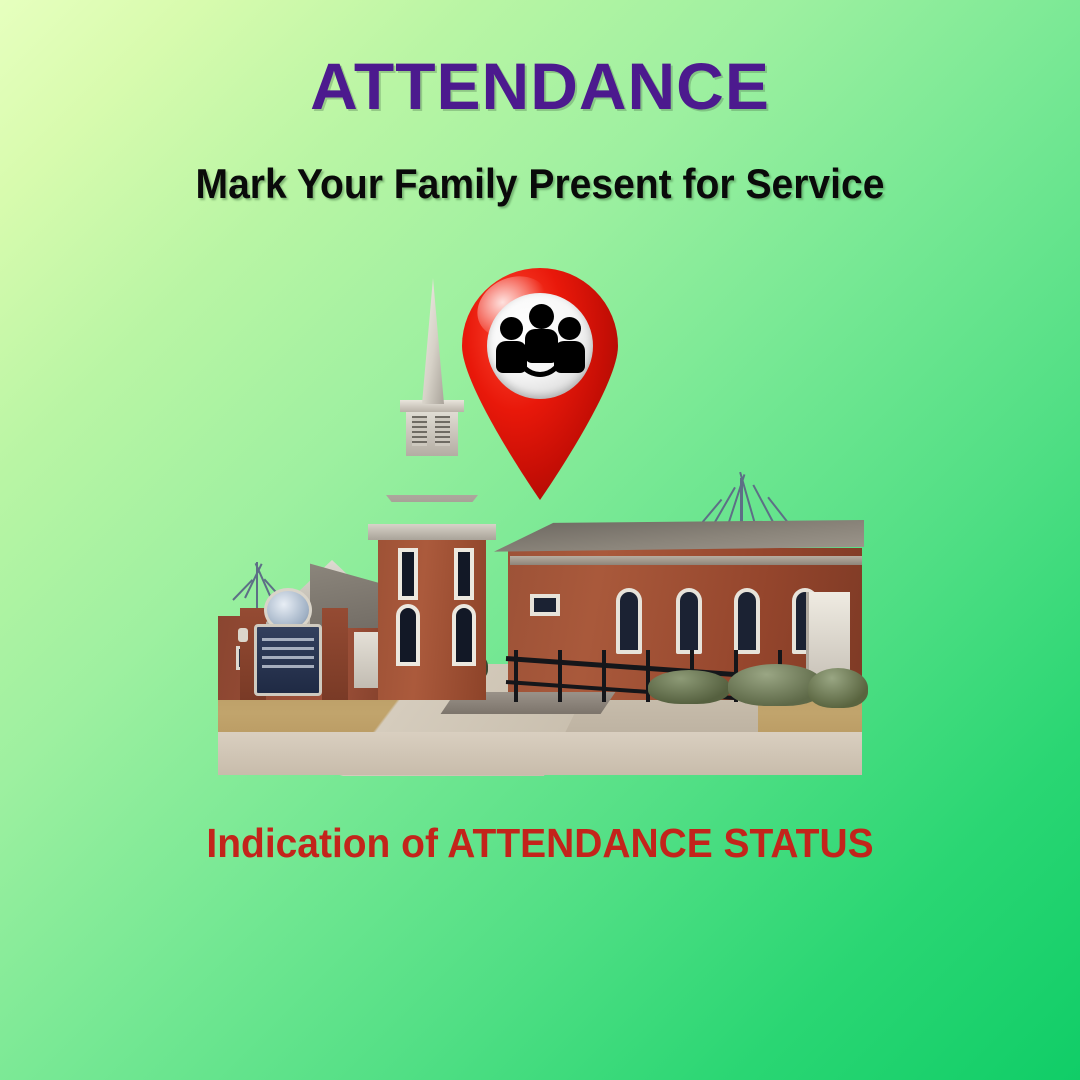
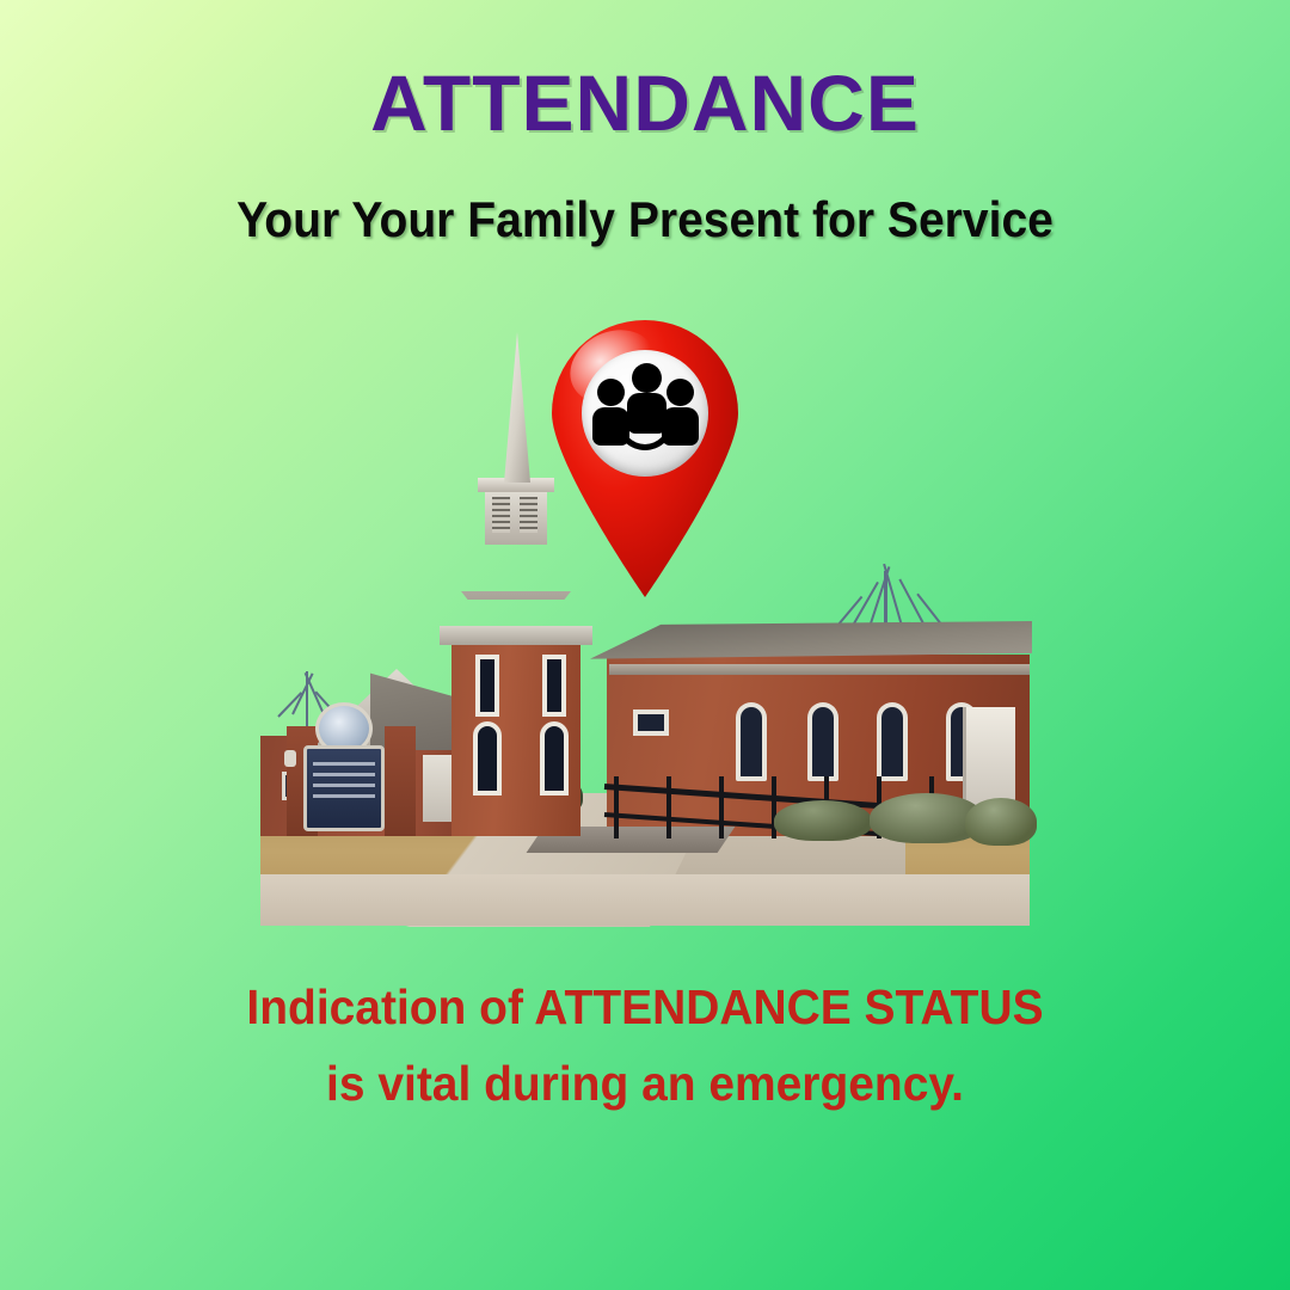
  ATTENDANCE
- Mark Your Family Present for Service
+ Your Your Family Present for Service
  Indication of ATTENDANCE STATUS
+ is vital during an emergency.
